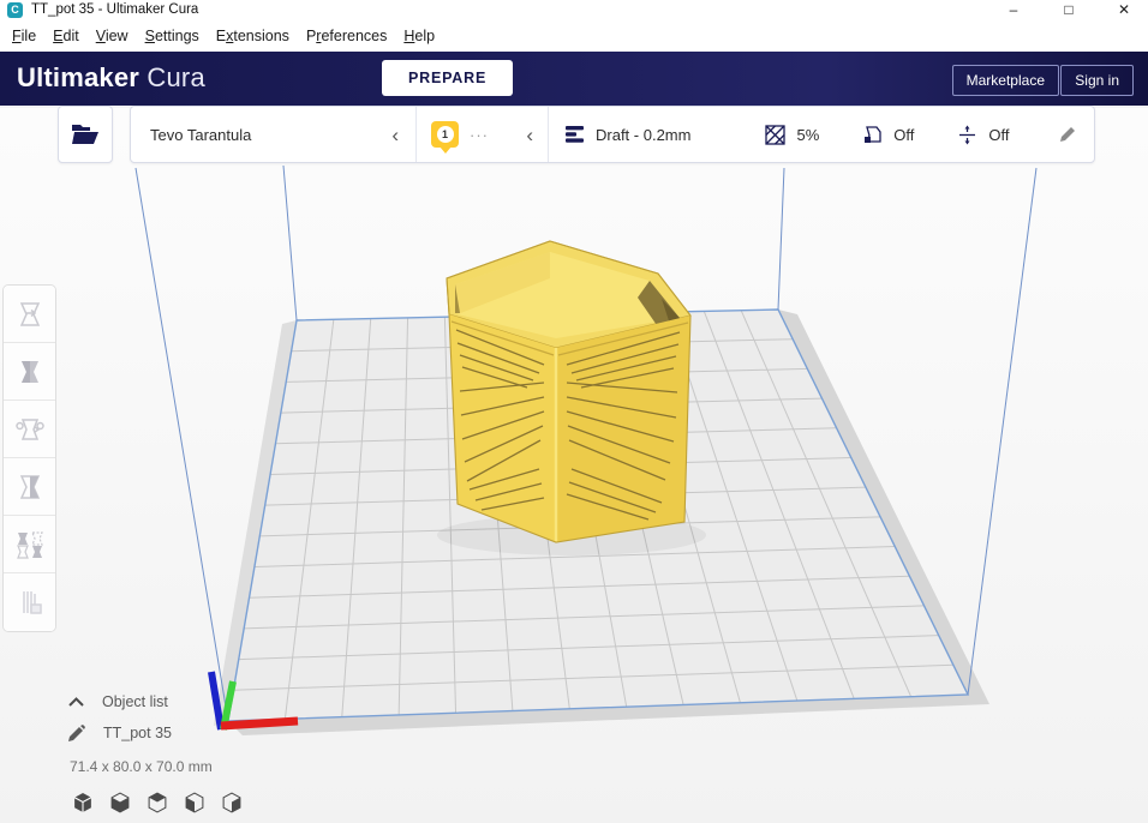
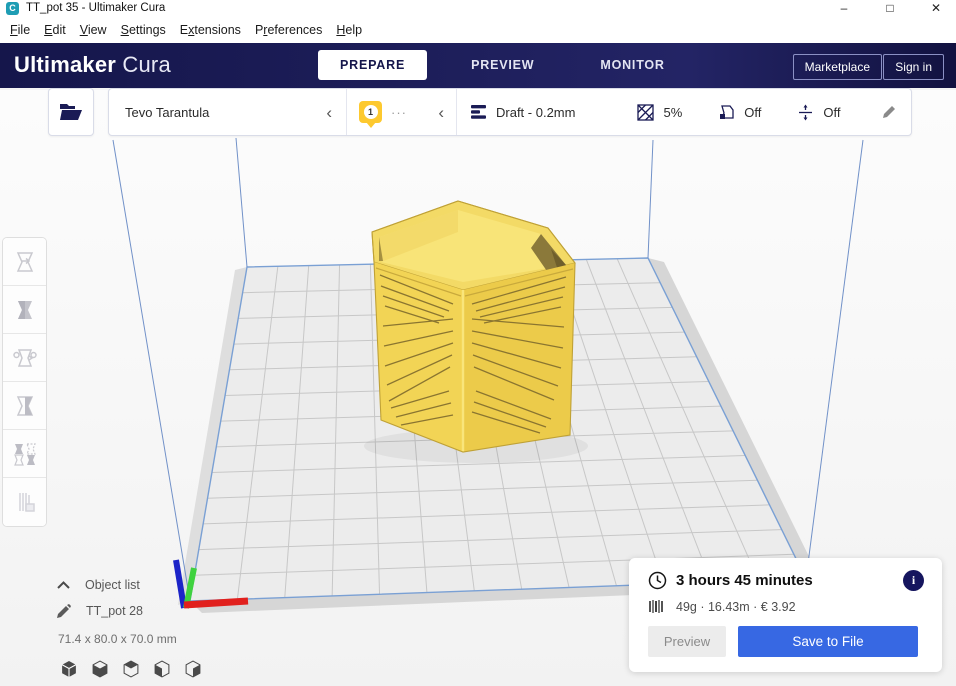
  C
  TT_pot 35 - Ultimaker Cura
  –
  □
  ✕
  File
  Edit
  View
  Settings
  Extensions
  Preferences
  Help
  Ultimaker Cura
  PREPARE
+ PREVIEW
+ MONITOR
  Marketplace
  Sign in
  Tevo Tarantula
  ‹
  1
  ···
  ‹
  Draft - 0.2mm
  5%
  Off
  Off
  Object list
- TT_pot 35
+ TT_pot 28
  71.4 x 80.0 x 70.0 mm
+ 3 hours 45 minutes
+ i
+ 49g · 16.43m · € 3.92
+ Preview
+ Save to File
